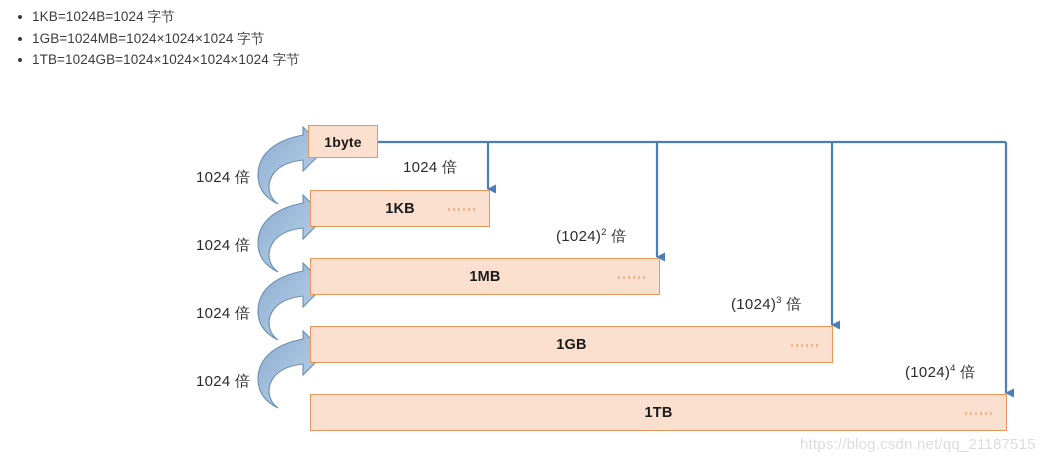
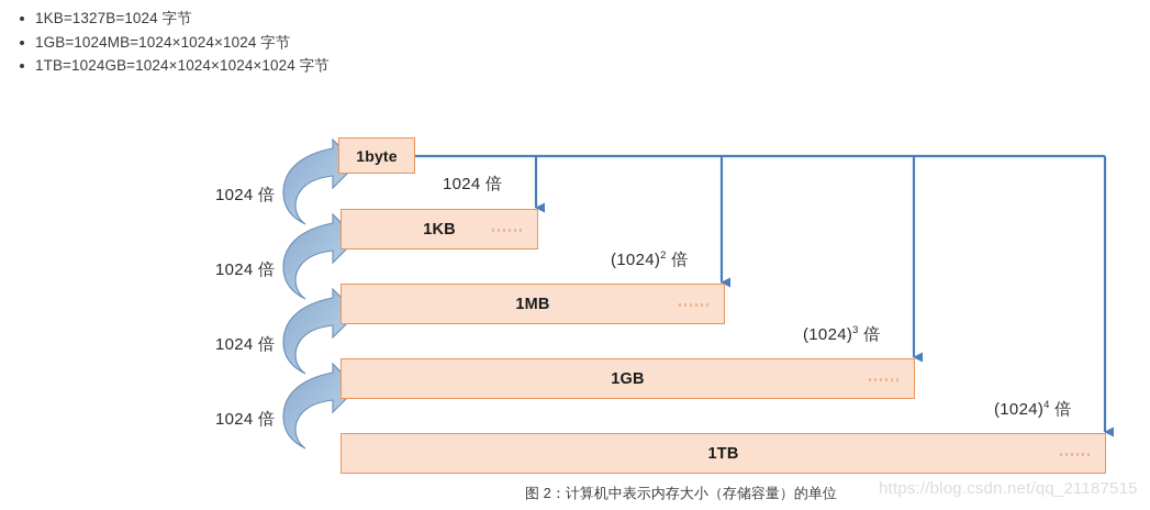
- 1KB=1024B=1024 字节
+ 1KB=1327B=1024 字节
  1GB=1024MB=1024×1024×1024 字节
  1TB=1024GB=1024×1024×1024×1024 字节
  1byte
  1KB
  1MB
  1GB
  1TB
  1024 倍
  1024 倍
  1024 倍
  1024 倍
  1024 倍
  (1024)2 倍
  (1024)3 倍
  (1024)4 倍
+ 图 2：计算机中表示内存大小（存储容量）的单位
  https://blog.csdn.net/qq_21187515
